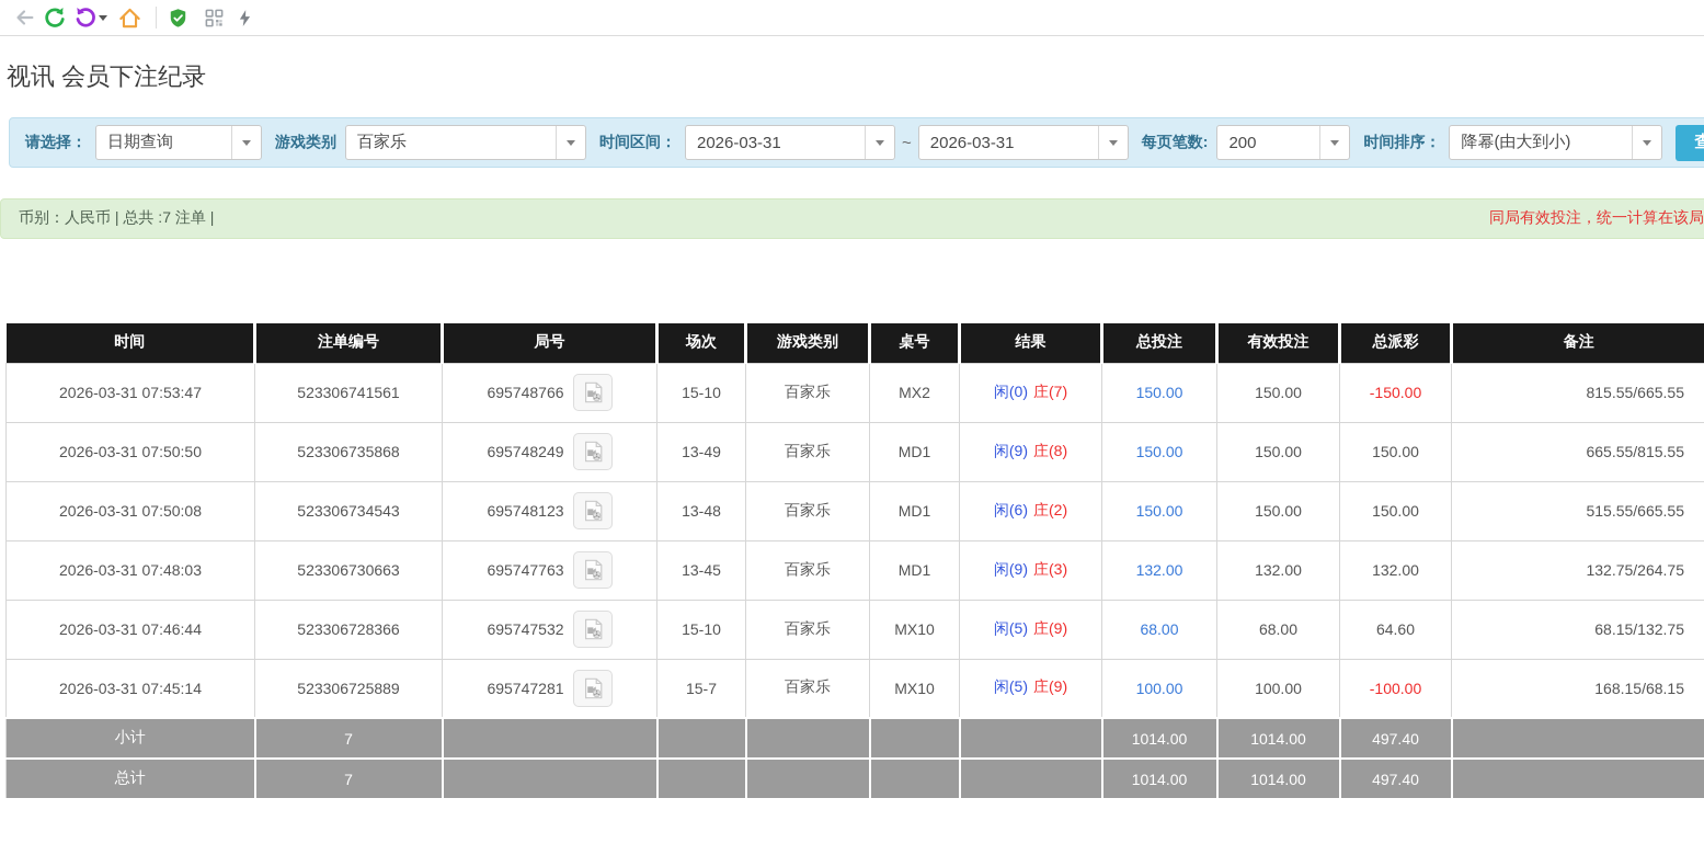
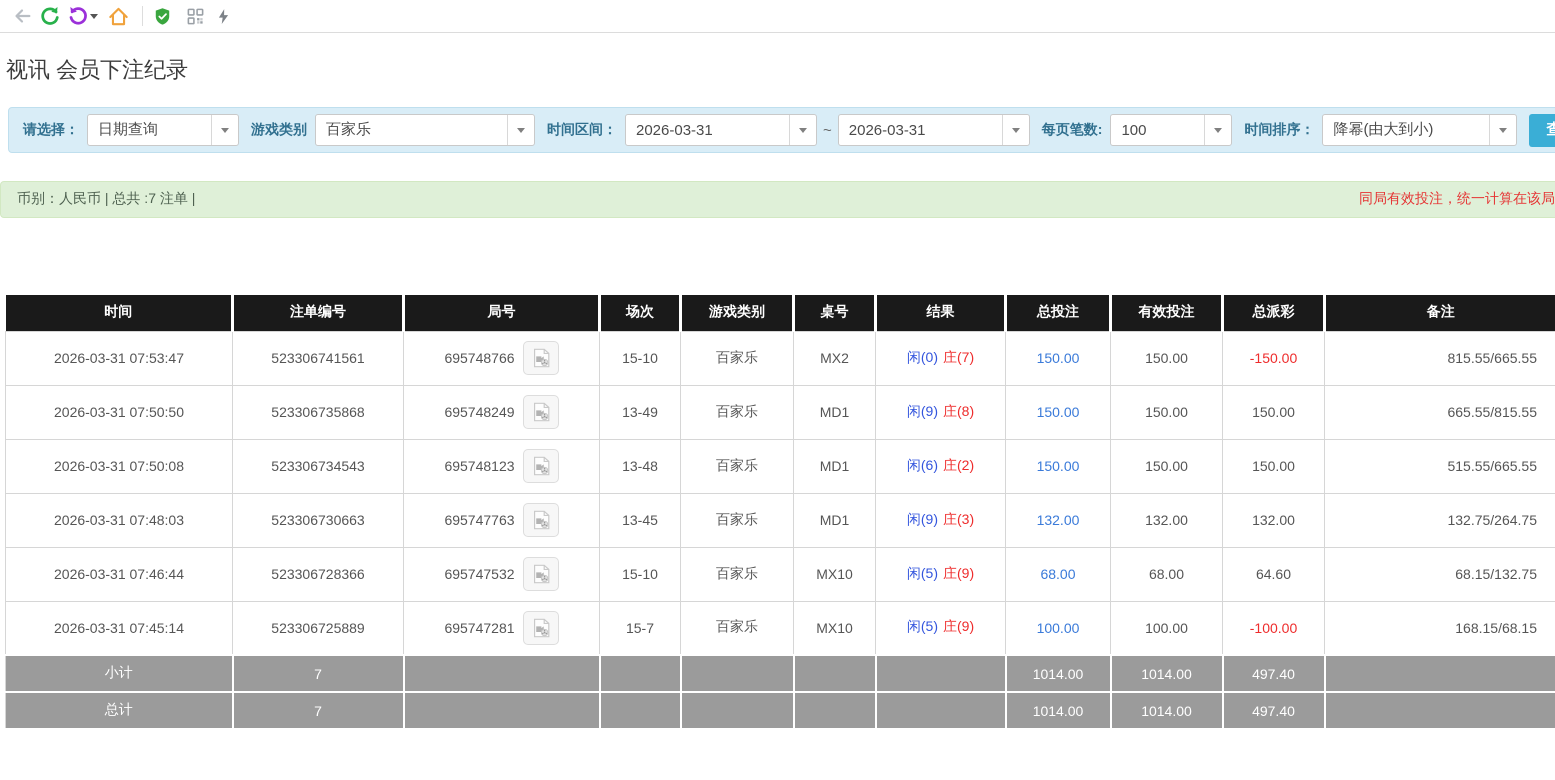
  视讯 会员下注纪录
  请选择：
  日期查询
  游戏类别
  百家乐
  时间区间：
  2026-03-31
  ~
  2026-03-31
  每页笔数:
- 200
+ 100
  时间排序：
  降幂(由大到小)
  币别：人民币 | 总共 :7 注单 |
  同局有效投注，统一计算在该局
  时间	注单编号	局号	场次	游戏类别	桌号	结果	总投注	有效投注	总派彩	备注
  2026-03-31 07:53:47	523306741561	695748766	15-10	百家乐	MX2	闲(0) 庄(7)	150.00	150.00	-150.00	815.55/665.55
  2026-03-31 07:50:50	523306735868	695748249	13-49	百家乐	MD1	闲(9) 庄(8)	150.00	150.00	150.00	665.55/815.55
  2026-03-31 07:50:08	523306734543	695748123	13-48	百家乐	MD1	闲(6) 庄(2)	150.00	150.00	150.00	515.55/665.55
  2026-03-31 07:48:03	523306730663	695747763	13-45	百家乐	MD1	闲(9) 庄(3)	132.00	132.00	132.00	132.75/264.75
  2026-03-31 07:46:44	523306728366	695747532	15-10	百家乐	MX10	闲(5) 庄(9)	68.00	68.00	64.60	68.15/132.75
  2026-03-31 07:45:14	523306725889	695747281	15-7	百家乐	MX10	闲(5) 庄(9)	100.00	100.00	-100.00	168.15/68.15
  小计	7						1014.00	1014.00	497.40
  总计	7						1014.00	1014.00	497.40
